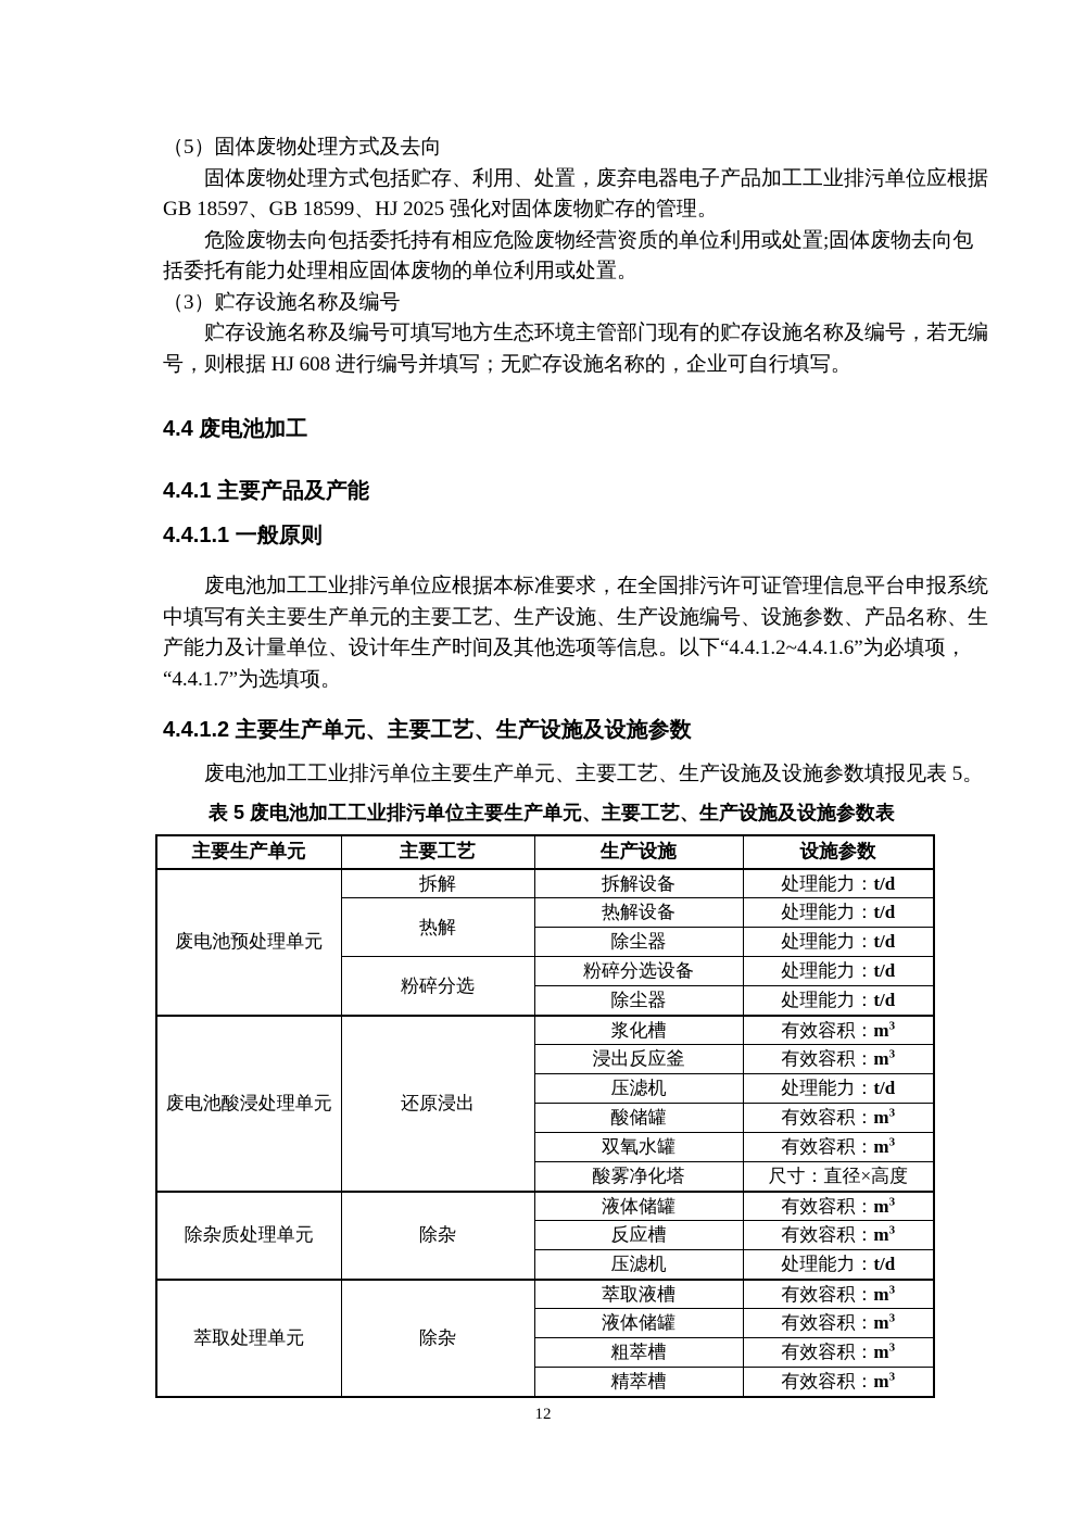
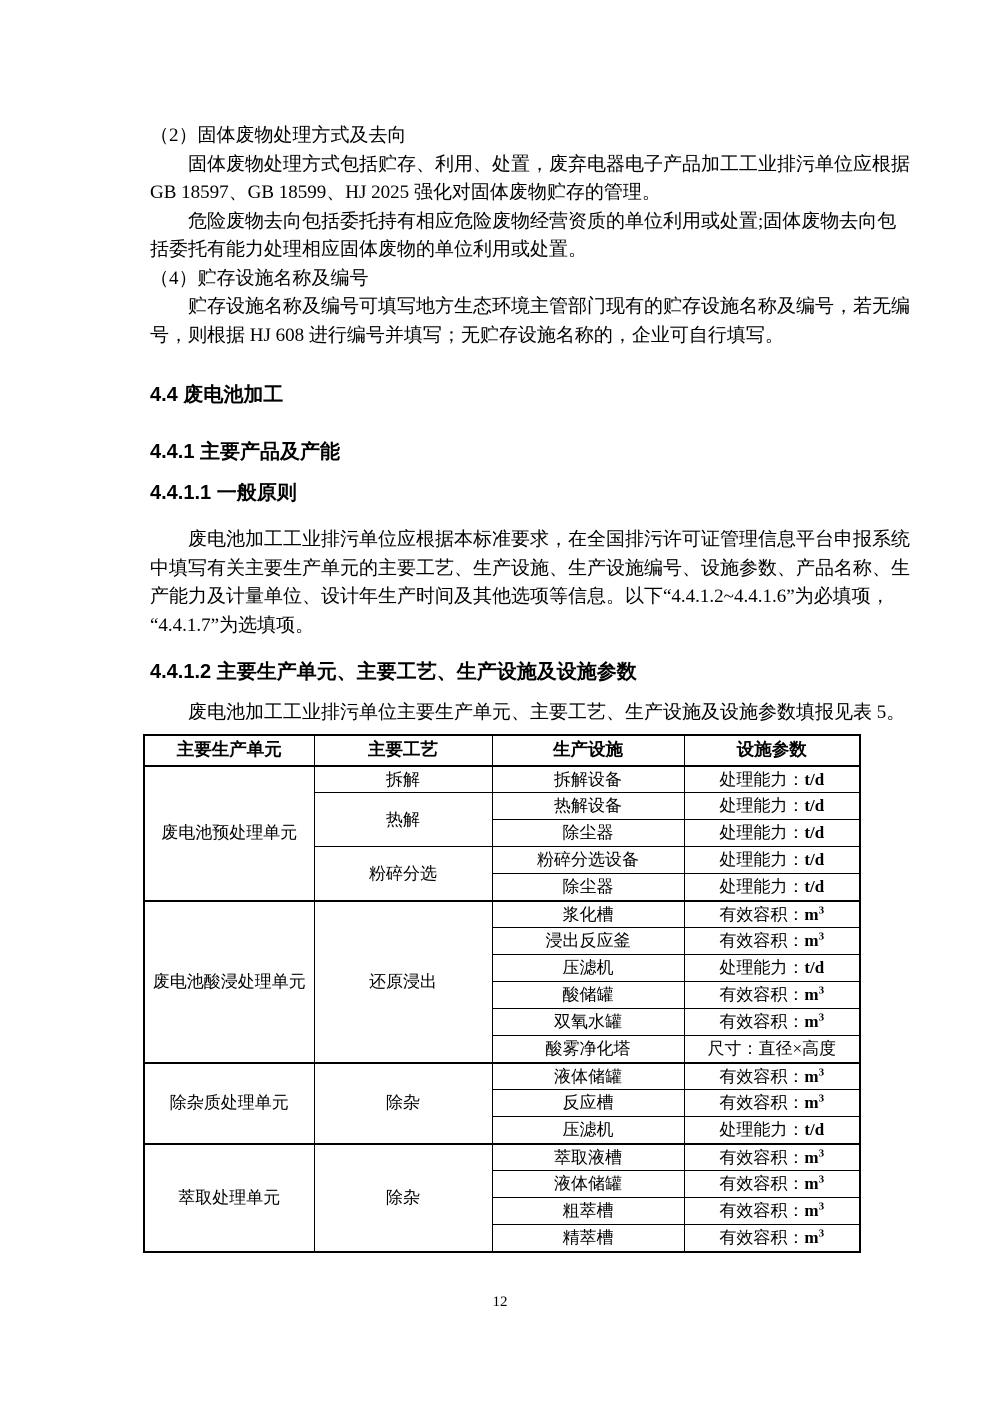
- （5）固体废物处理方式及去向
+ （2）固体废物处理方式及去向
  固体废物处理方式包括贮存、利用、处置，废弃电器电子产品加工工业排污单位应根据
  GB 18597、GB 18599、HJ 2025 强化对固体废物贮存的管理。
  危险废物去向包括委托持有相应危险废物经营资质的单位利用或处置;固体废物去向包
  括委托有能力处理相应固体废物的单位利用或处置。
- （3）贮存设施名称及编号
+ （4）贮存设施名称及编号
  贮存设施名称及编号可填写地方生态环境主管部门现有的贮存设施名称及编号，若无编
  号，则根据 HJ 608 进行编号并填写；无贮存设施名称的，企业可自行填写。
  4.4 废电池加工
  4.4.1 主要产品及产能
  4.4.1.1 一般原则
  废电池加工工业排污单位应根据本标准要求，在全国排污许可证管理信息平台申报系统
  中填写有关主要生产单元的主要工艺、生产设施、生产设施编号、设施参数、产品名称、生
  产能力及计量单位、设计年生产时间及其他选项等信息。以下“4.4.1.2~4.4.1.6”为必填项，
  “4.4.1.7”为选填项。
  4.4.1.2 主要生产单元、主要工艺、生产设施及设施参数
  废电池加工工业排污单位主要生产单元、主要工艺、生产设施及设施参数填报见表 5。
- 表 5 废电池加工工业排污单位主要生产单元、主要工艺、生产设施及设施参数表
  主要生产单元	主要工艺	生产设施	设施参数
  废电池预处理单元	拆解	拆解设备	处理能力：t/d
  热解	热解设备	处理能力：t/d
  除尘器	处理能力：t/d
  粉碎分选	粉碎分选设备	处理能力：t/d
  除尘器	处理能力：t/d
  废电池酸浸处理单元	还原浸出	浆化槽	有效容积：m3
  浸出反应釜	有效容积：m3
  压滤机	处理能力：t/d
  酸储罐	有效容积：m3
  双氧水罐	有效容积：m3
  酸雾净化塔	尺寸：直径×高度
  除杂质处理单元	除杂	液体储罐	有效容积：m3
  反应槽	有效容积：m3
  压滤机	处理能力：t/d
  萃取处理单元	除杂	萃取液槽	有效容积：m3
  液体储罐	有效容积：m3
  粗萃槽	有效容积：m3
  精萃槽	有效容积：m3
  12
